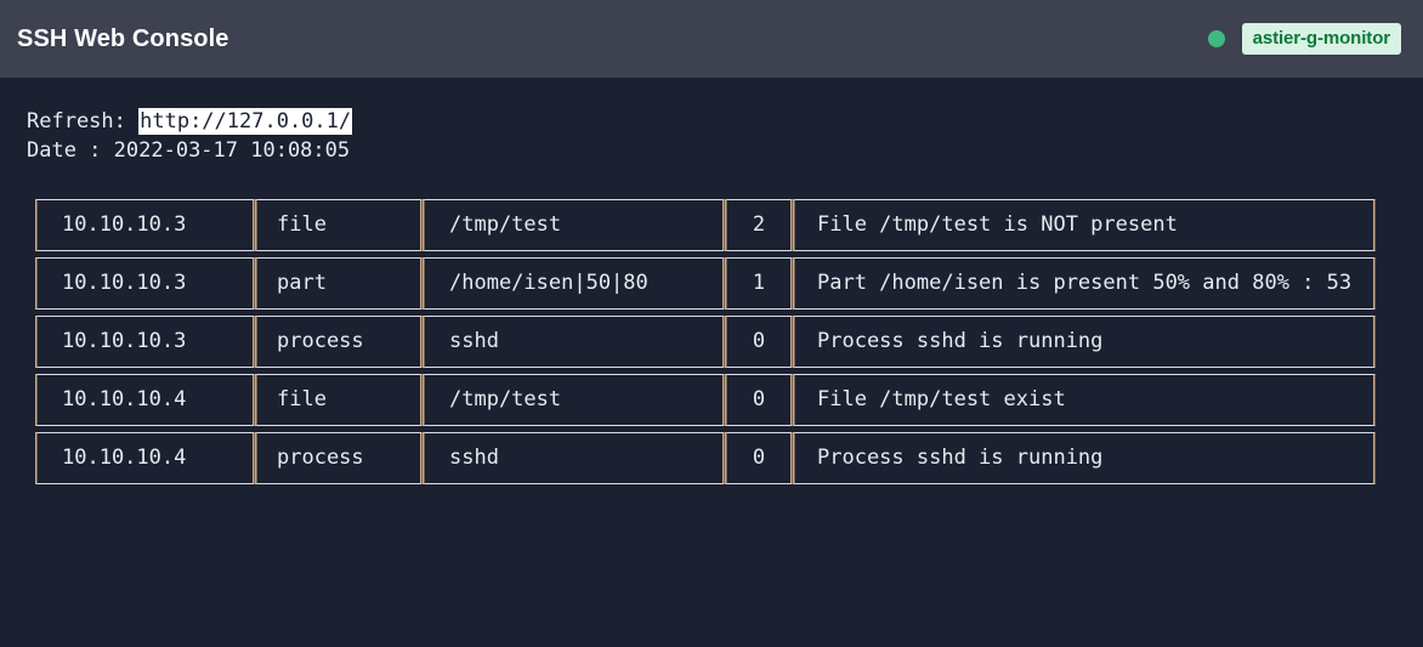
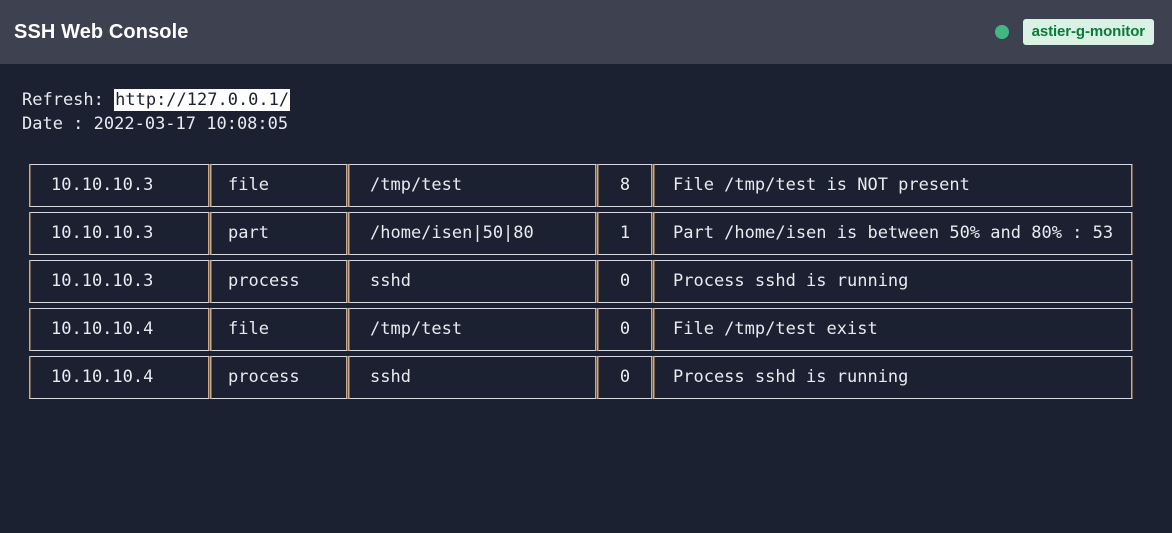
  SSH Web Console
  astier-g-monitor
  Refresh: http://127.0.0.1/
  Date : 2022-03-17 10:08:05
- 10.10.10.3	file	/tmp/test	2	File /tmp/test is NOT present
+ 10.10.10.3	file	/tmp/test	8	File /tmp/test is NOT present
- 10.10.10.3	part	/home/isen|50|80	1	Part /home/isen is present 50% and 80% : 53
+ 10.10.10.3	part	/home/isen|50|80	1	Part /home/isen is between 50% and 80% : 53
  10.10.10.3	process	sshd	0	Process sshd is running
  10.10.10.4	file	/tmp/test	0	File /tmp/test exist
  10.10.10.4	process	sshd	0	Process sshd is running
